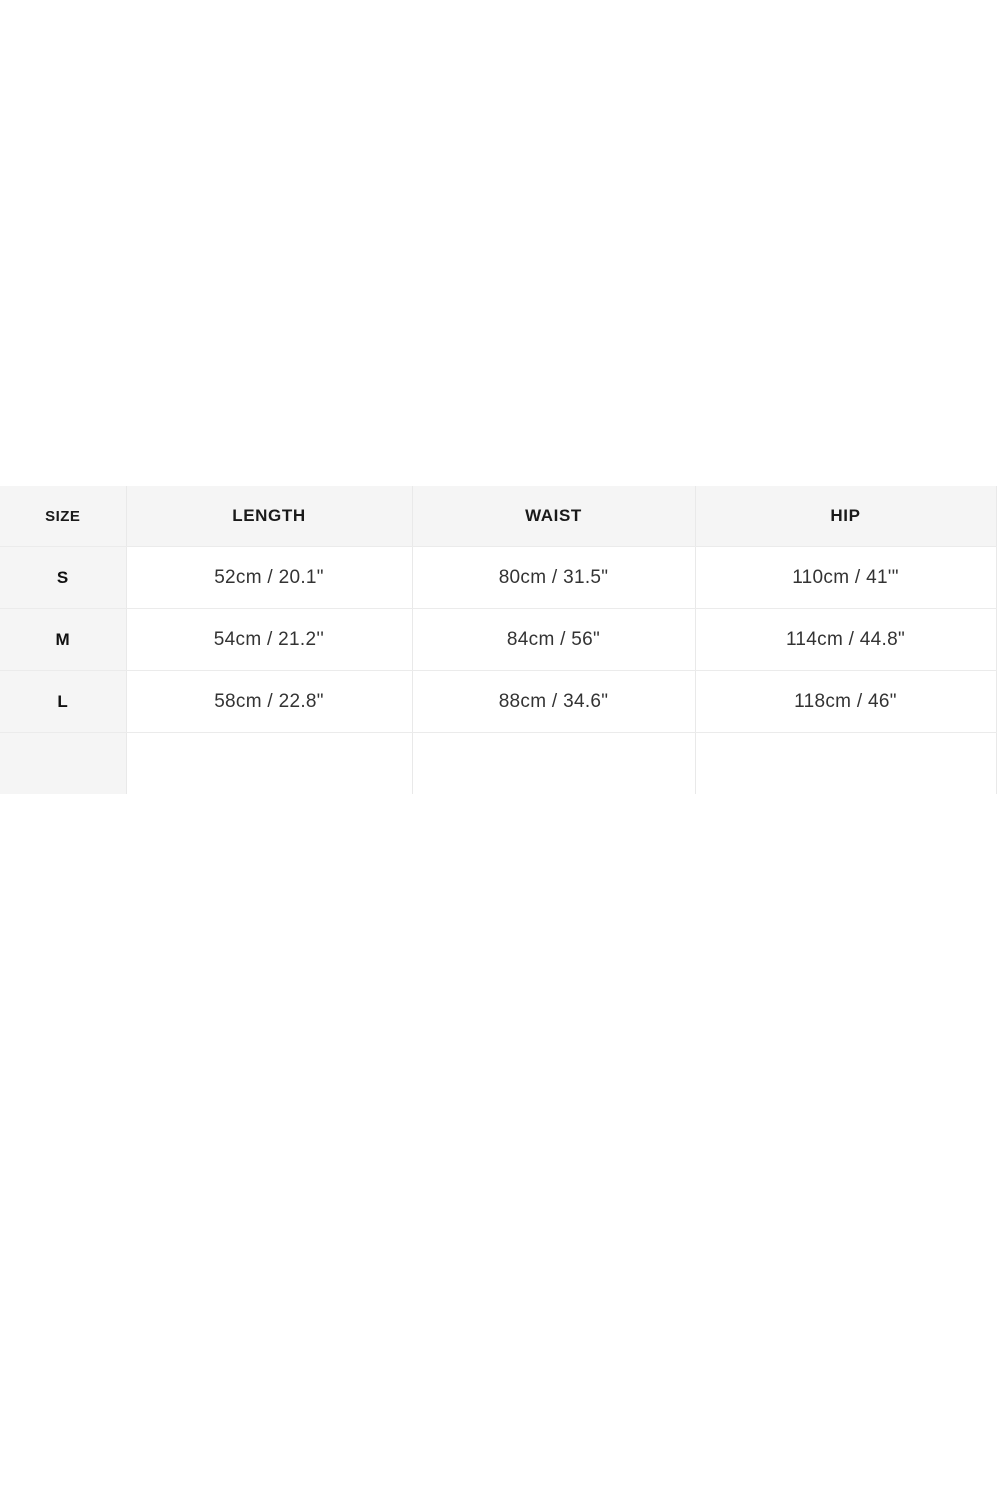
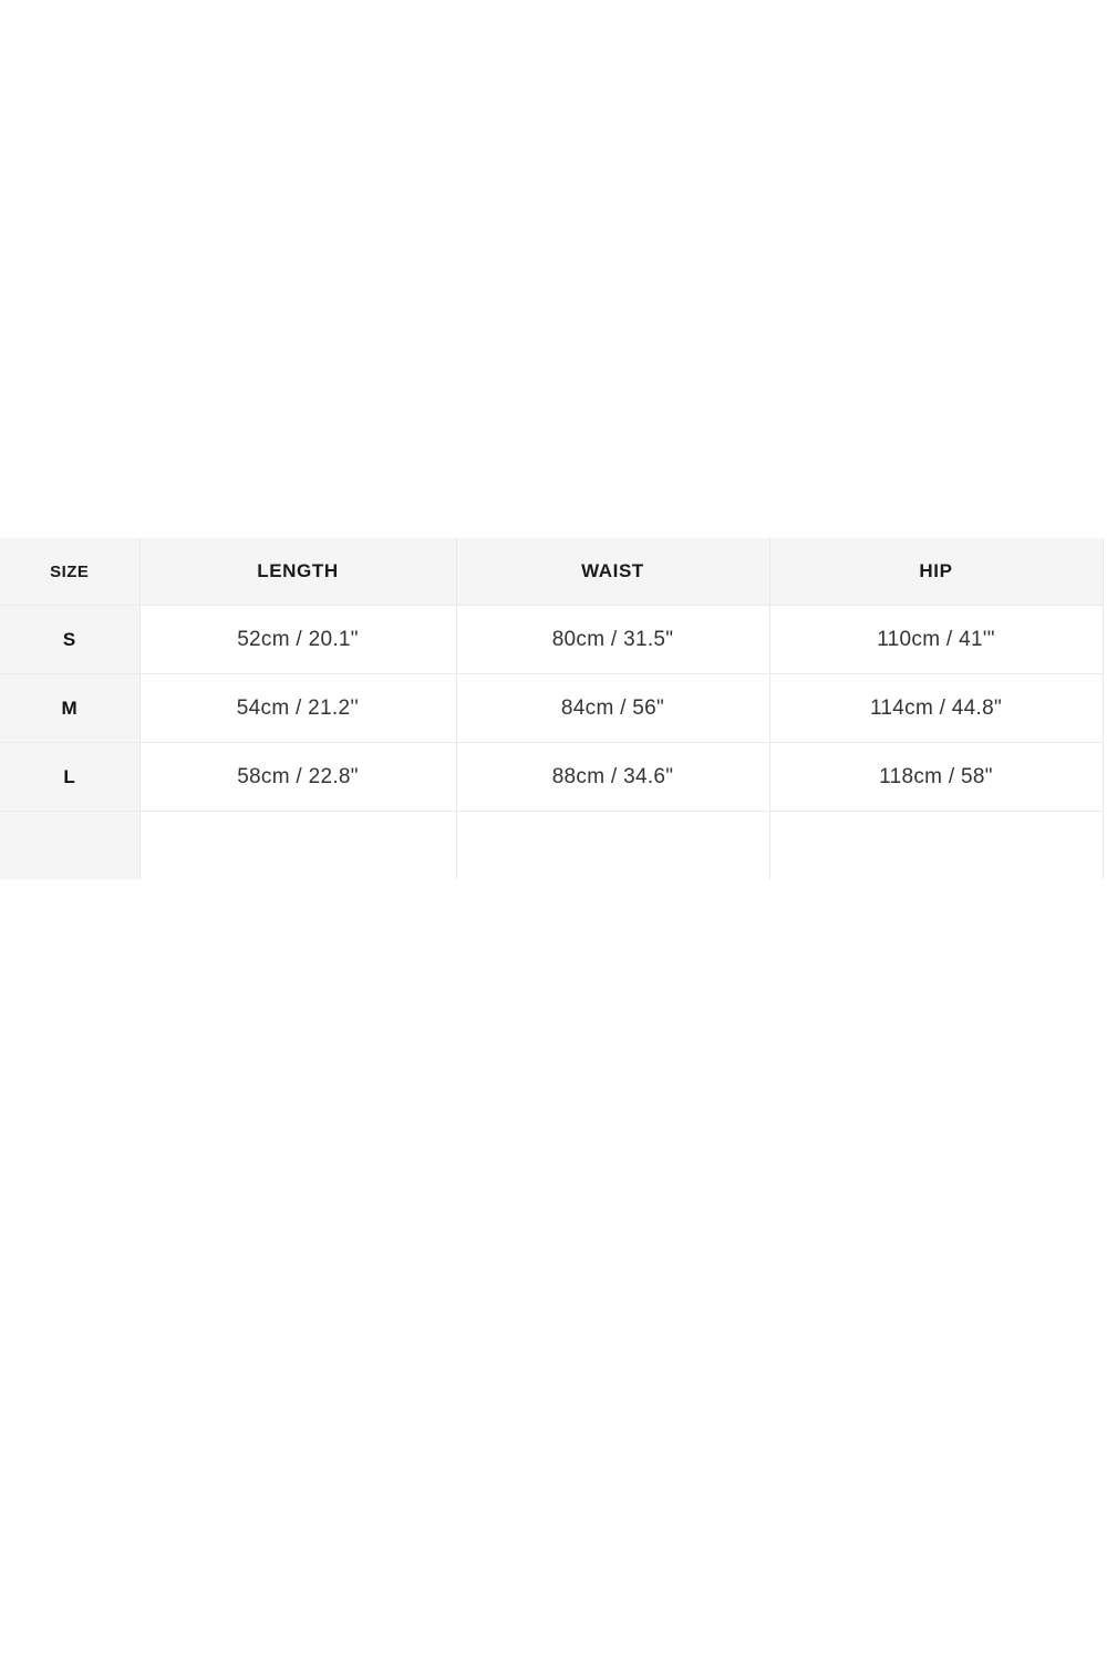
  SIZE	LENGTH	WAIST	HIP
  S	52cm / 20.1"	80cm / 31.5"	110cm / 41'"
  M	54cm / 21.2''	84cm / 56"	114cm / 44.8"
- L	58cm / 22.8"	88cm / 34.6"	118cm / 46"
+ L	58cm / 22.8"	88cm / 34.6"	118cm / 58"
